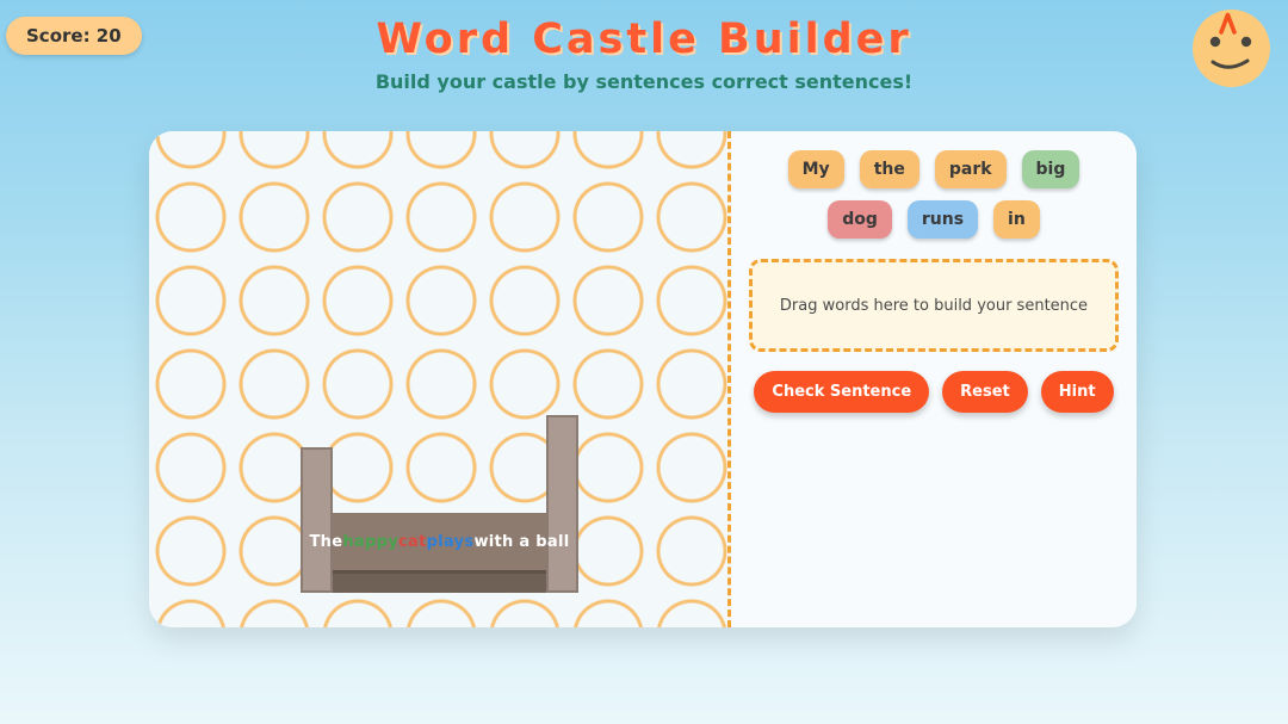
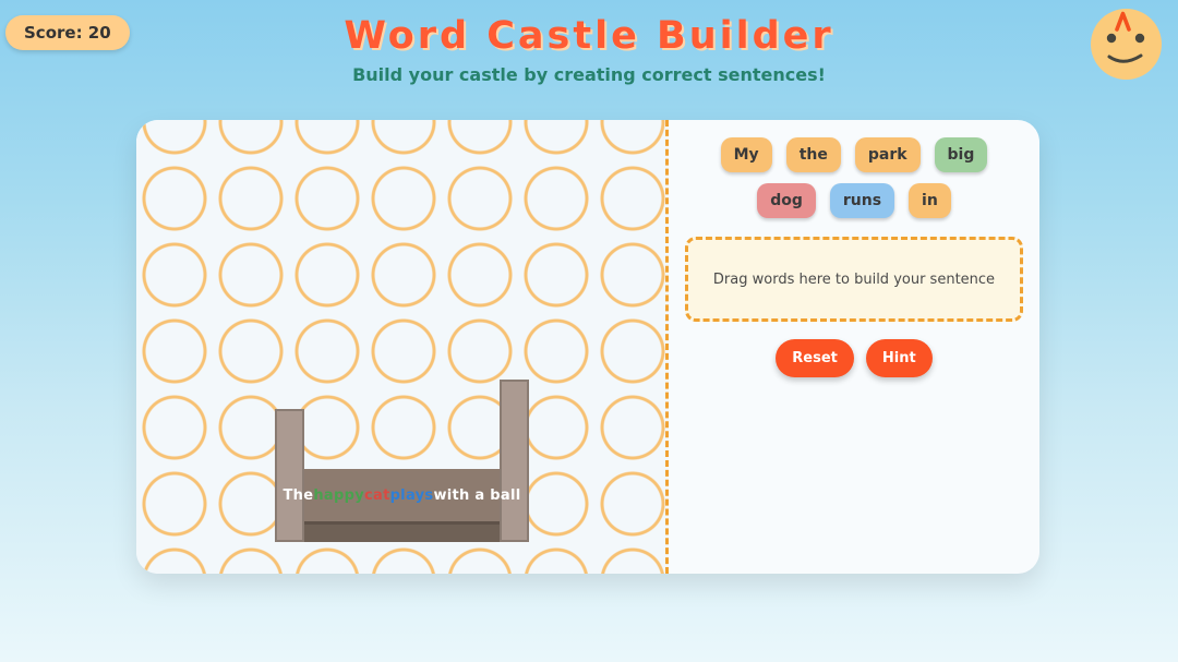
  Score: 20
  Word Castle Builder
- Build your castle by sentences correct sentences!
+ Build your castle by creating correct sentences!
  Thehappycatplayswith a ball
  My
  the
  park
  big
  dog
  runs
  in
  Drag words here to build your sentence
- Check Sentence
  Reset
  Hint
